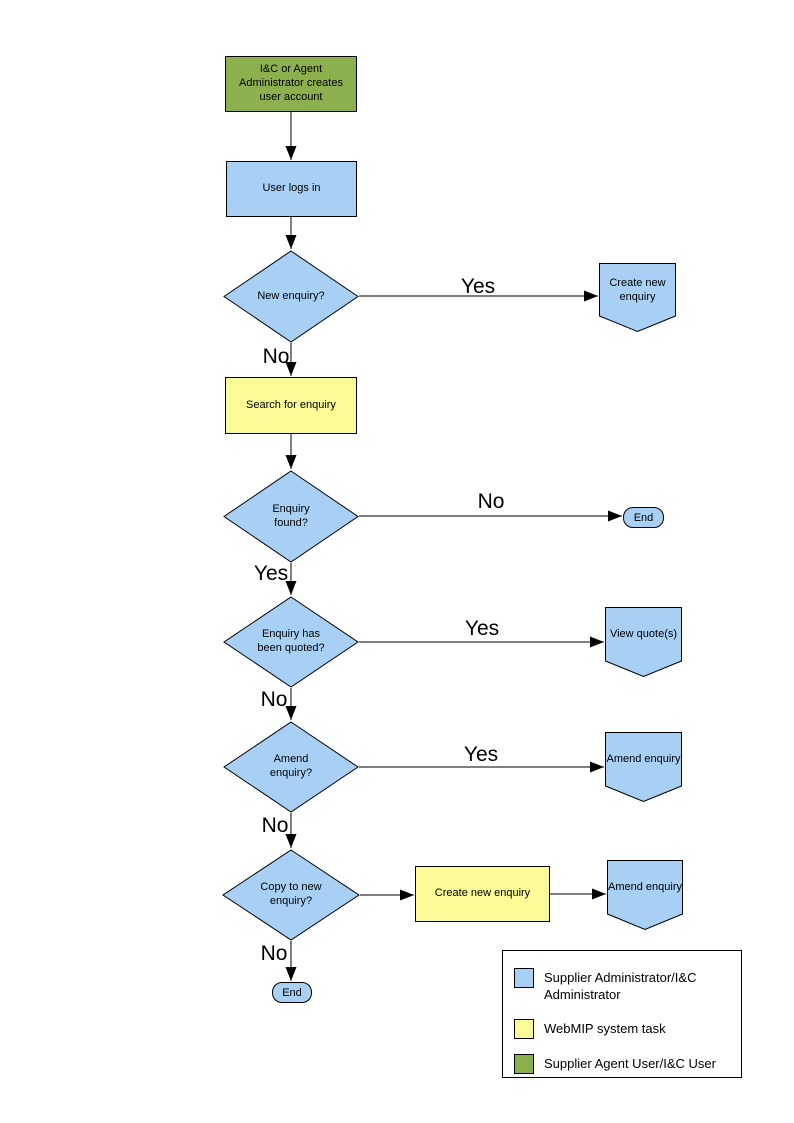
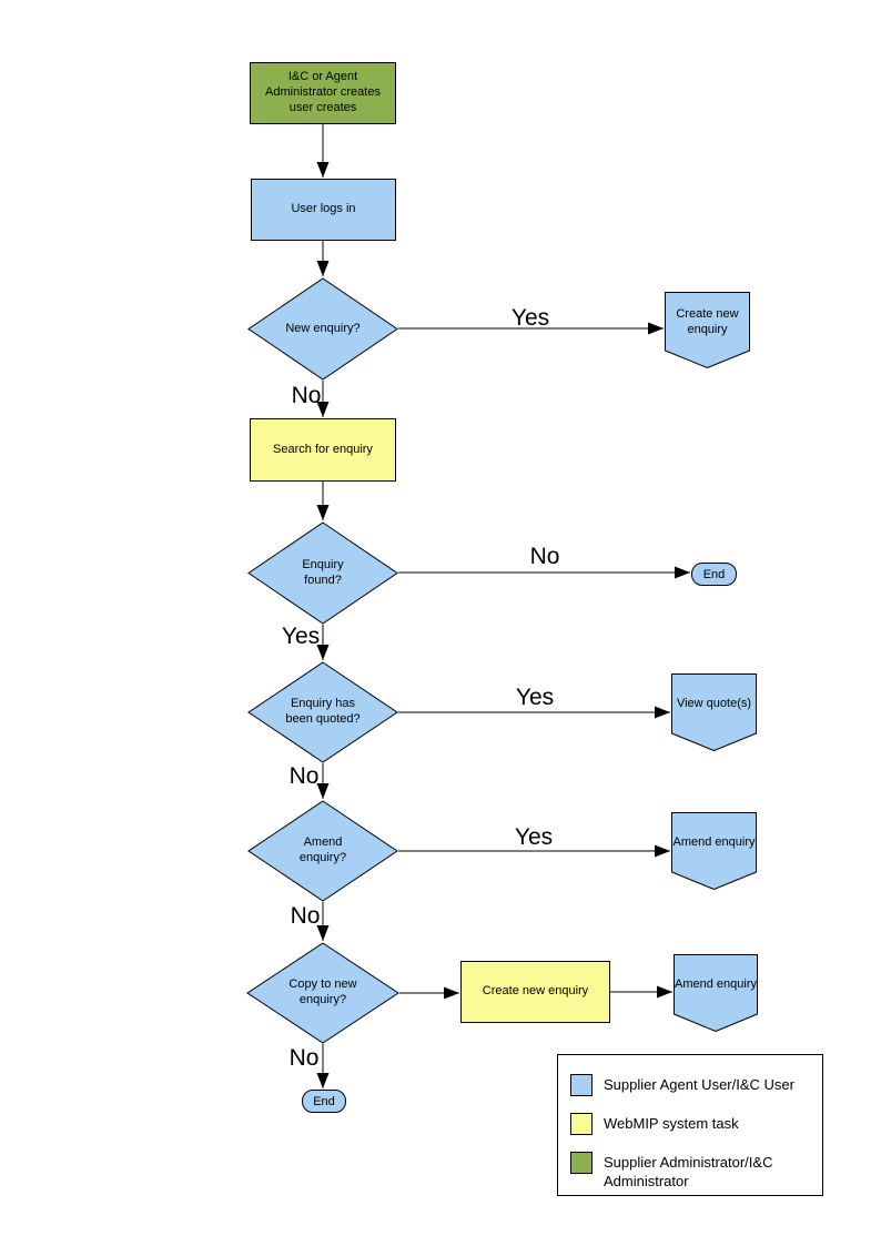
- I&C or Agent Administrator creates user account
+ I&C or Agent Administrator creates user creates
  User logs in
  Search for enquiry
  Create new enquiry
  New enquiry?
  Enquiry found?
  Enquiry has been quoted?
  Amend enquiry?
  Copy to new enquiry?
  Create new enquiry
  View quote(s)
  Amend enquiry
  Amend enquiry
  End
  End
  Yes
  No
  No
  Yes
  Yes
  No
  Yes
  No
  No
- Supplier Administrator/I&C Administrator
+ Supplier Agent User/I&C User
  WebMIP system task
- Supplier Agent User/I&C User
+ Supplier Administrator/I&C Administrator
